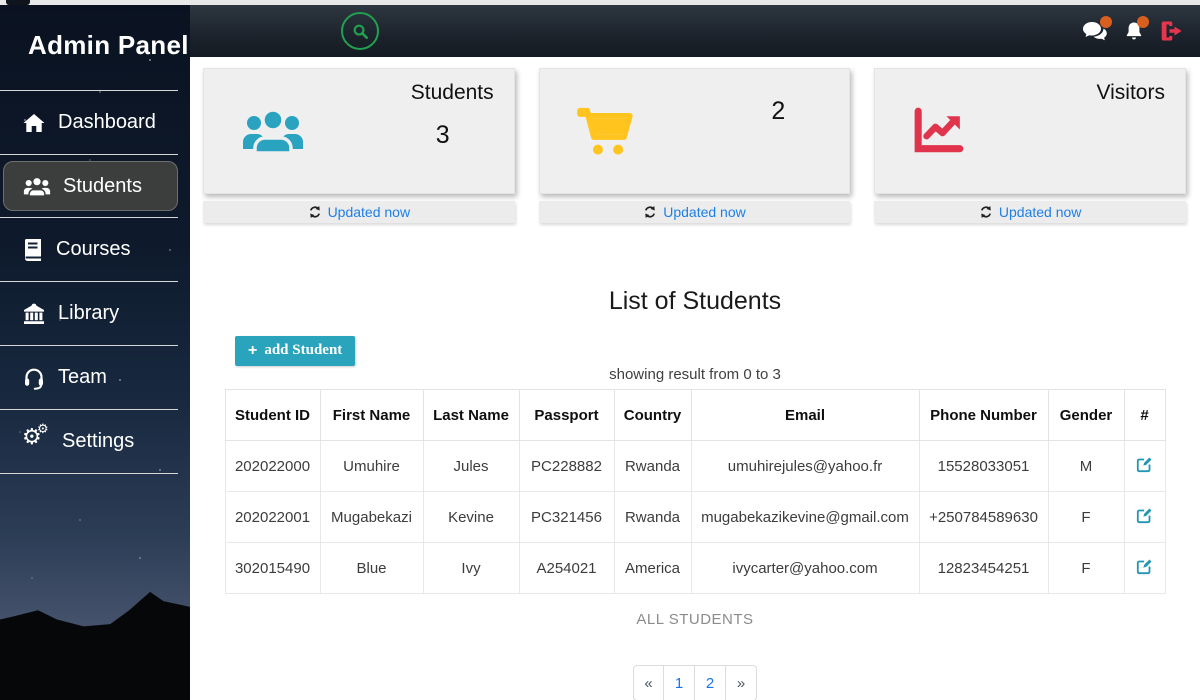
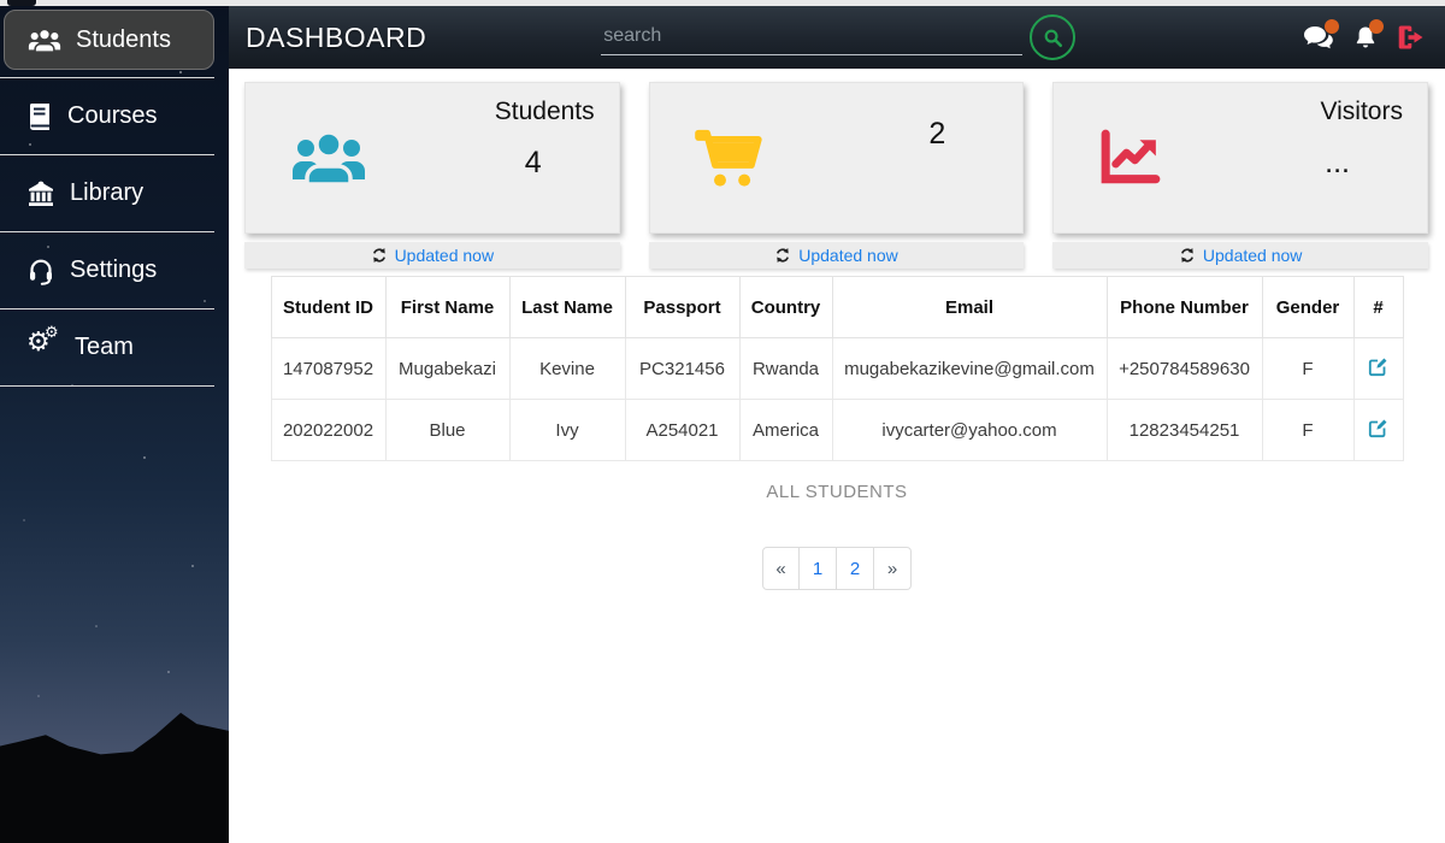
- Admin Panel
- Dashboard
  Students
  Courses
  Library
- Team
+ Settings
  ⚙
  ⚙
- Settings
+ Team
+ DASHBOARD
+ search
  Students
- 3
+ 4
  Updated now
  2
  Updated now
  Visitors
+ ...
  Updated now
- List of Students
- +
- add Student
- showing result from 0 to 3
  Student ID	First Name	Last Name	Passport	Country	Email	Phone Number	Gender	#
- 202022000	Umuhire	Jules	PC228882	Rwanda	umuhirejules@yahoo.fr	15528033051	M
- 202022001	Mugabekazi	Kevine	PC321456	Rwanda	mugabekazikevine@gmail.com	+250784589630	F
+ 147087952	Mugabekazi	Kevine	PC321456	Rwanda	mugabekazikevine@gmail.com	+250784589630	F
- 302015490	Blue	Ivy	A254021	America	ivycarter@yahoo.com	12823454251	F
+ 202022002	Blue	Ivy	A254021	America	ivycarter@yahoo.com	12823454251	F
  ALL STUDENTS
  «
  1
  2
  »
